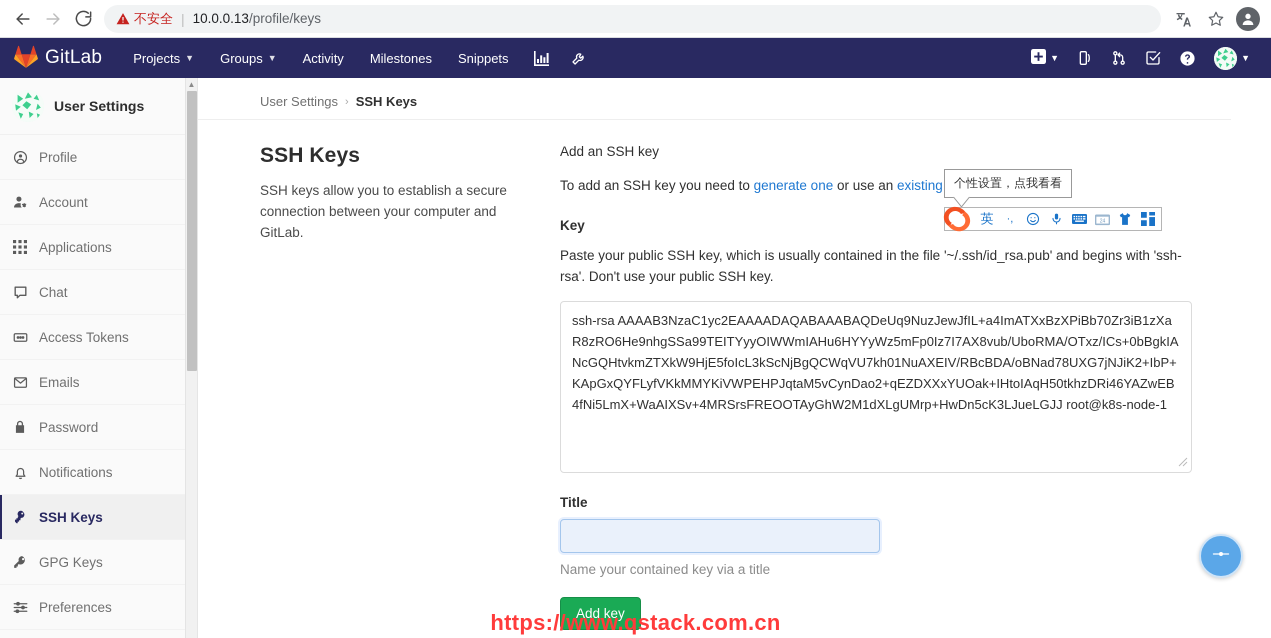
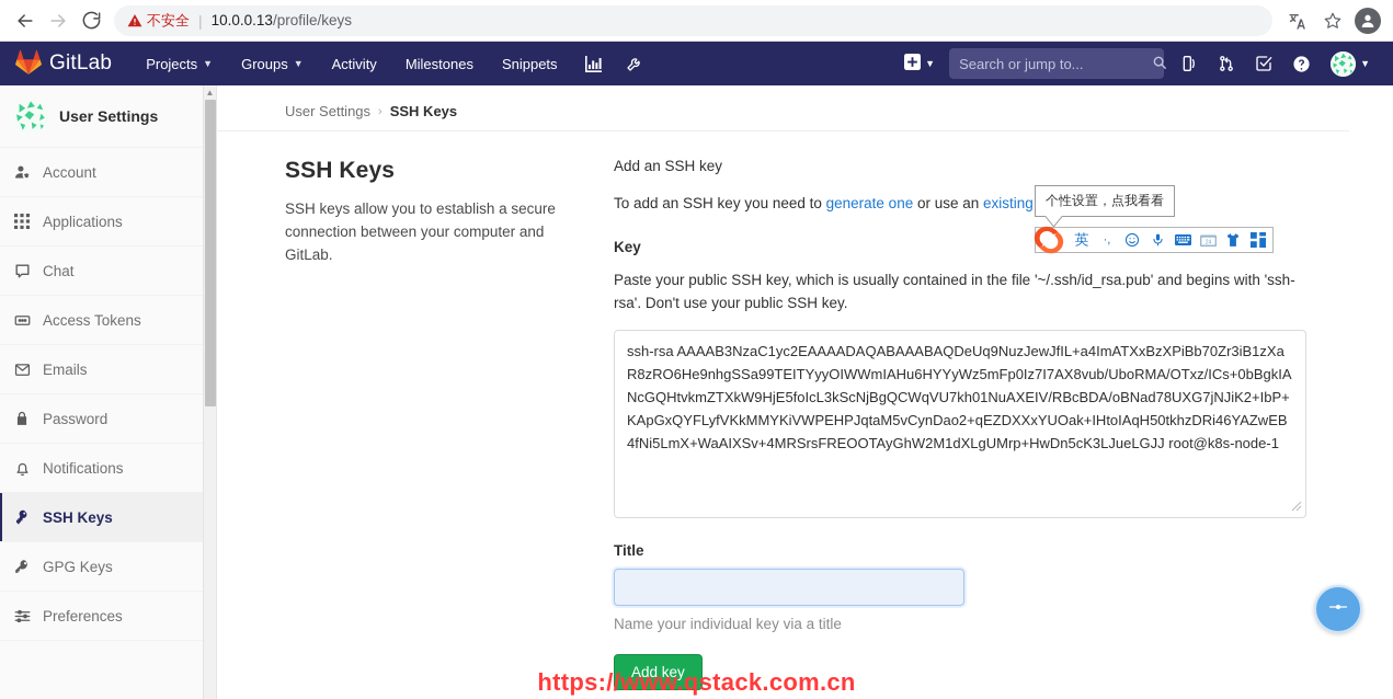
  不安全
  |
  10.0.0.13
  /profile/keys
  GitLab
  Projects
  ▼
  Groups
  ▼
  Activity
  Milestones
  Snippets
  ▼
+ Search or jump to...
  ▼
  User Settings
- Profile
  Account
  Applications
  Chat
  Access Tokens
  Emails
  Password
  Notifications
  SSH Keys
  GPG Keys
  Preferences
  ▲
  User Settings
  ›
  SSH Keys
  SSH Keys
  SSH keys allow you to establish a secure connection between your computer and GitLab.
  Add an SSH key
  To add an SSH key you need to generate one or use an existing
  Key
  Paste your public SSH key, which is usually contained in the file '~/.ssh/id_rsa.pub' and begins with 'ssh-rsa'. Don't use your public SSH key.
  Title
- Name your contained key via a title
+ Name your individual key via a title
  Add key
  个性设置，点我看看
  英
  ·,
  https://www.qstack.com.cn
